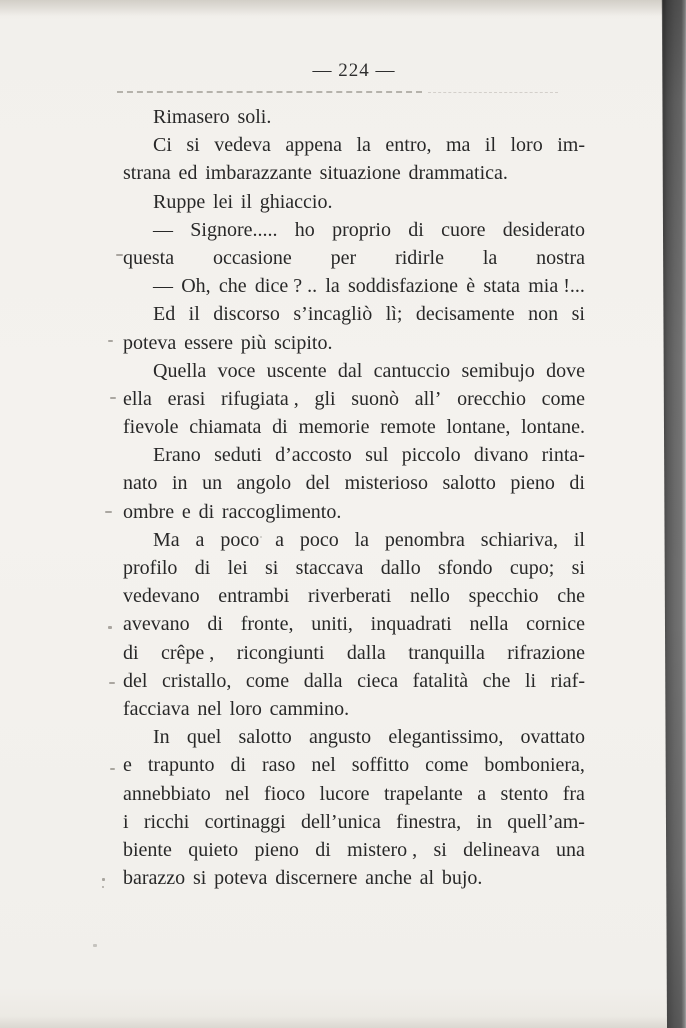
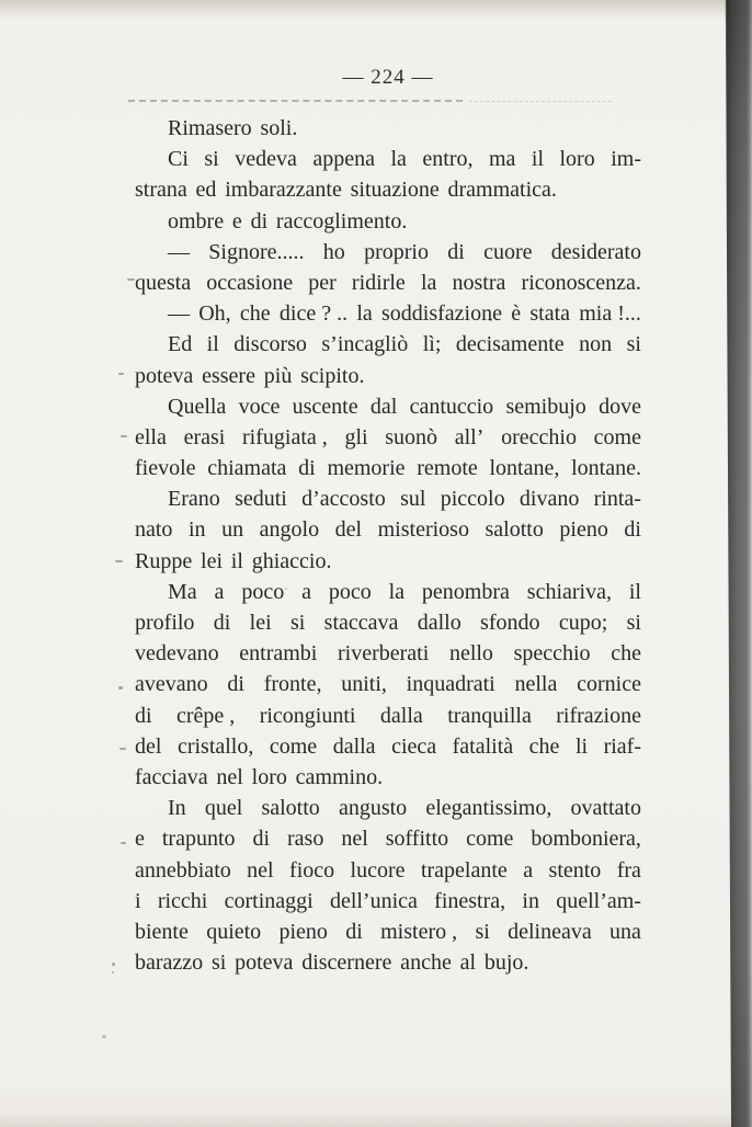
  — 224 —
  Rimasero soli.
  Ci
  si
  vedeva
  appena
  la
  entro,
  ma
  il
  loro
  im-
  strana ed imbarazzante situazione drammatica.
- Ruppe lei il ghiaccio.
+ ombre e di raccoglimento.
  —
  Signore.....
  ho
  proprio
  di
  cuore
  desiderato
  questa
  occasione
  per
  ridirle
  la
  nostra
+ riconoscenza.
  —
  Oh,
  che
  dice ? ..
  la
  soddisfazione
  è
  stata
  mia !...
  Ed
  il
  discorso
  s’incagliò
  lì;
  decisamente
  non
  si
  poteva essere più scipito.
  Quella
  voce
  uscente
  dal
  cantuccio
  semibujo
  dove
  ella
  erasi
  rifugiata ,
  gli
  suonò
  all’
  orecchio
  come
  fievole
  chiamata
  di
  memorie
  remote
  lontane,
  lontane.
  Erano
  seduti
  d’accosto
  sul
  piccolo
  divano
  rinta-
  nato
  in
  un
  angolo
  del
  misterioso
  salotto
  pieno
  di
- ombre e di raccoglimento.
+ Ruppe lei il ghiaccio.
  Ma
  a
  poco
  a
  poco
  la
  penombra
  schiariva,
  il
  profilo
  di
  lei
  si
  staccava
  dallo
  sfondo
  cupo;
  si
  vedevano
  entrambi
  riverberati
  nello
  specchio
  che
  avevano
  di
  fronte,
  uniti,
  inquadrati
  nella
  cornice
  di
  crêpe ,
  ricongiunti
  dalla
  tranquilla
  rifrazione
  del
  cristallo,
  come
  dalla
  cieca
  fatalità
  che
  li
  riaf-
  facciava nel loro cammino.
  In
  quel
  salotto
  angusto
  elegantissimo,
  ovattato
  e
  trapunto
  di
  raso
  nel
  soffitto
  come
  bomboniera,
  annebbiato
  nel
  fioco
  lucore
  trapelante
  a
  stento
  fra
  i
  ricchi
  cortinaggi
  dell’unica
  finestra,
  in
  quell’am-
  biente
  quieto
  pieno
  di
  mistero ,
  si
  delineava
  una
  barazzo si poteva discernere anche al bujo.
